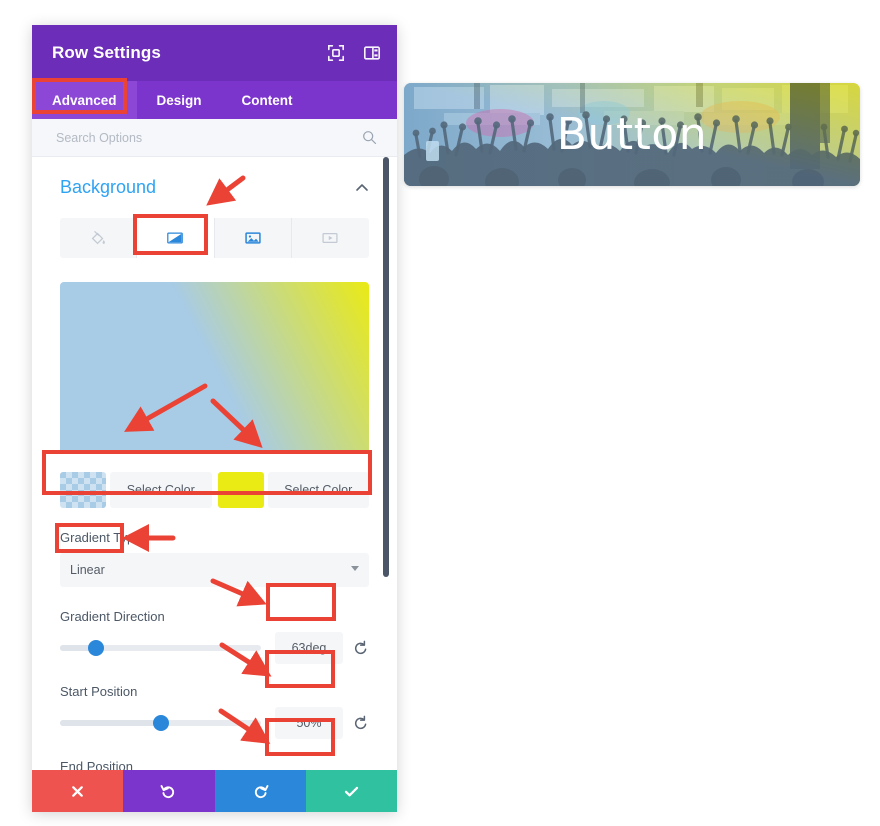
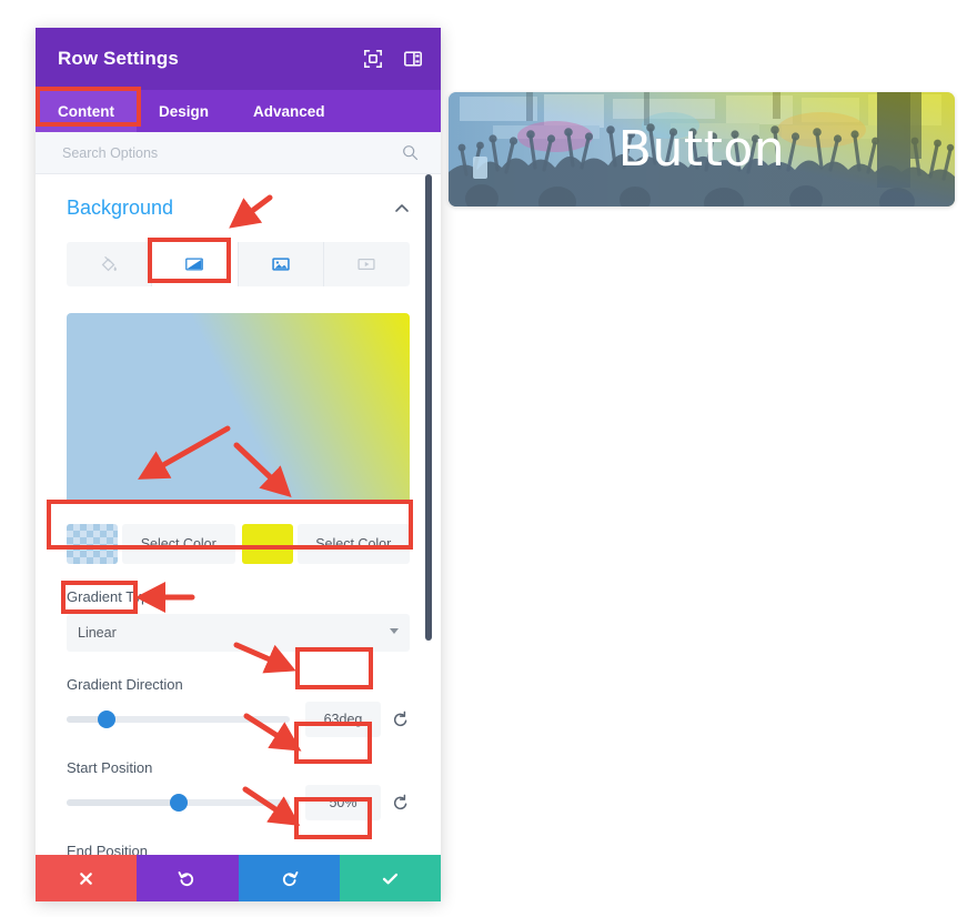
  Row Settings
- Advanced
+ Content
  Design
- Content
+ Advanced
  Search Options
  Background
  Select Color
  Select Color
  Gradient Typ
  Linear
  Gradient Direction
  63deg
  Start Position
  50%
  End Position
  Button
